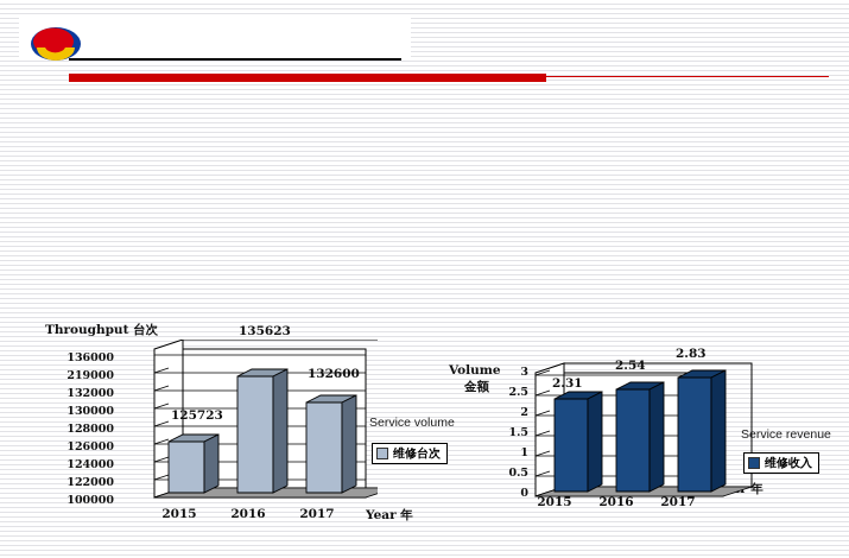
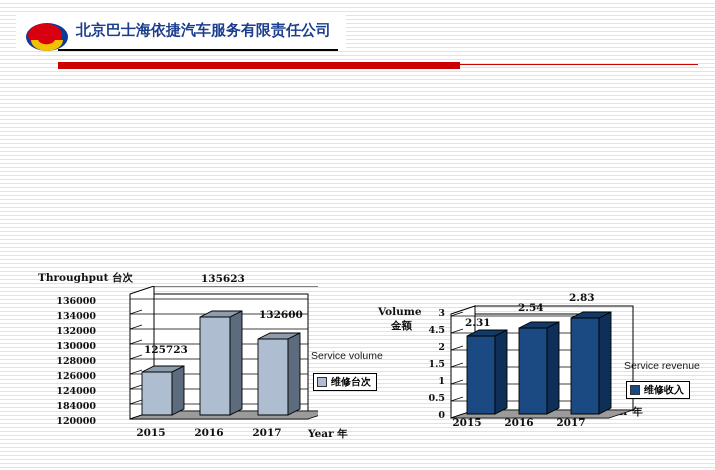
+ 北京巴士海依捷汽车服务有限责任公司
  Throughput 台次
  Year 年
- 100000
+ 120000
- 122000
+ 184000
  124000
  126000
  128000
  130000
  132000
- 219000
+ 134000
  136000
  125723
  135623
  132600
  2015
  2016
  2017
  Service volume
  维修台次
  Volume
  金额
  0
  0.5
  1
  1.5
  2
- 2.5
+ 4.5
  3
  2.31
  2.54
  2.83
  2015
  2016
  2017
  Service revenue
  维修收入
